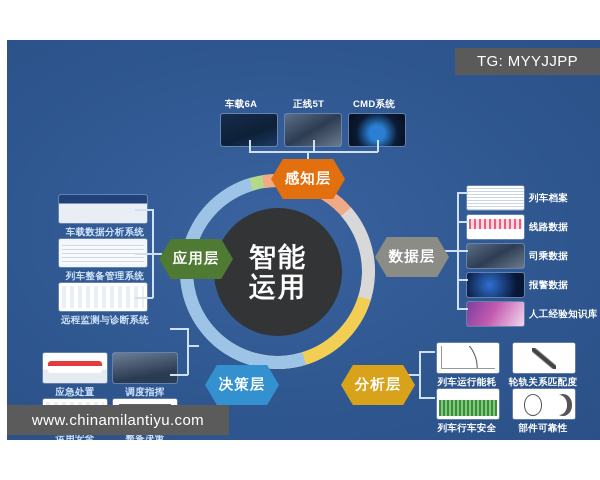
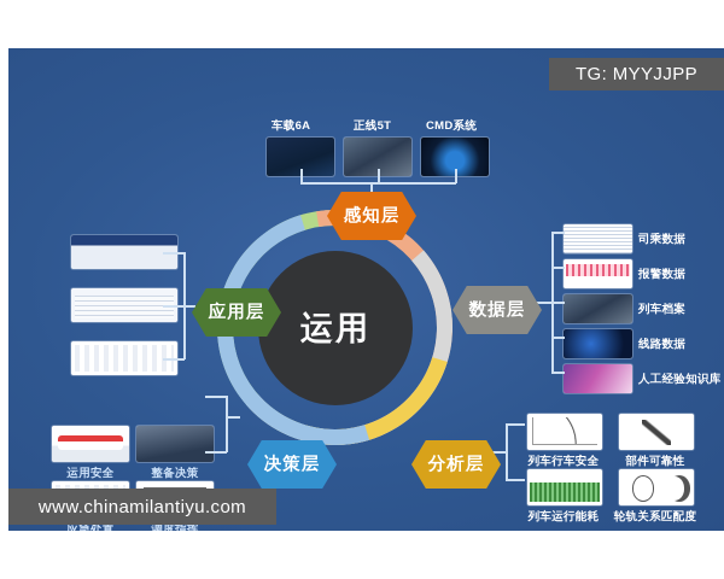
  车载6A
  正线5T
  CMD系统
- 车载数据分析系统
- 列车整备管理系统
- 远程监测与诊断系统
- 列车档案
+ 司乘数据
- 线路数据
+ 报警数据
- 司乘数据
+ 列车档案
- 报警数据
+ 线路数据
  人工经验知识库
- 应急处置
+ 运用安全
- 调度指挥
+ 整备决策
- 运用安全
+ 应急处置
- 整备决策
+ 调度指挥
- 列车运行能耗
+ 列车行车安全
- 轮轨关系匹配度
+ 部件可靠性
- 列车行车安全
+ 列车运行能耗
- 部件可靠性
+ 轮轨关系匹配度
- 智能
  运用
  感知层
  应用层
  数据层
  决策层
  分析层
  TG: MYYJJPP
  www.chinamilantiyu.com
